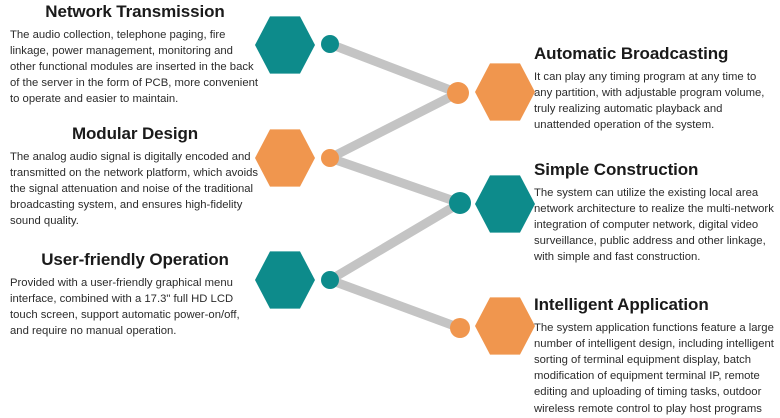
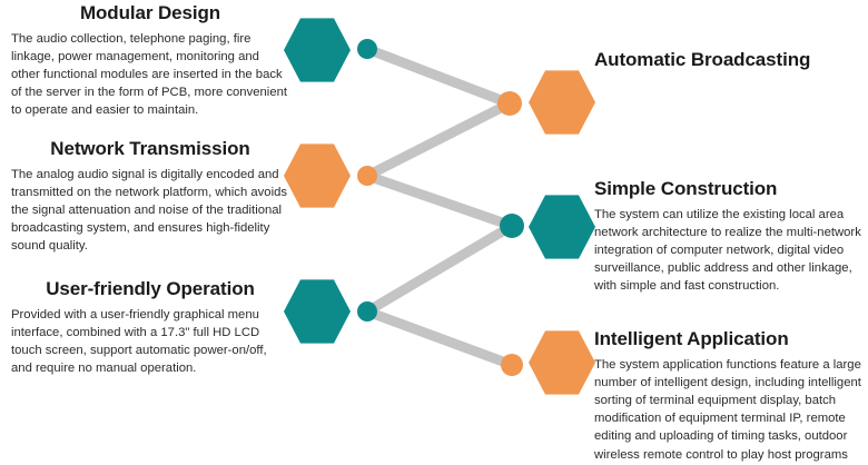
- Network Transmission
+ Modular Design
  The audio collection, telephone paging, fire linkage, power management, monitoring and other functional modules are inserted in the back of the server in the form of PCB, more convenient to operate and easier to maintain.
- Modular Design
+ Network Transmission
  The analog audio signal is digitally encoded and transmitted on the network platform, which avoids the signal attenuation and noise of the traditional broadcasting system, and ensures high-fidelity sound quality.
  User-friendly Operation
  Provided with a user-friendly graphical menu interface, combined with a 17.3" full HD LCD touch screen, support automatic power-on/off, and require no manual operation.
  Automatic Broadcasting
- It can play any timing program at any time to any partition, with adjustable program volume, truly realizing automatic playback and unattended operation of the system.
  Simple Construction
  The system can utilize the existing local area network architecture to realize the multi-network integration of computer network, digital video surveillance, public address and other linkage, with simple and fast construction.
  Intelligent Application
  The system application functions feature a large number of intelligent design, including intelligent sorting of terminal equipment display, batch modification of equipment terminal IP, remote editing and uploading of timing tasks, outdoor wireless remote control to play host programs
